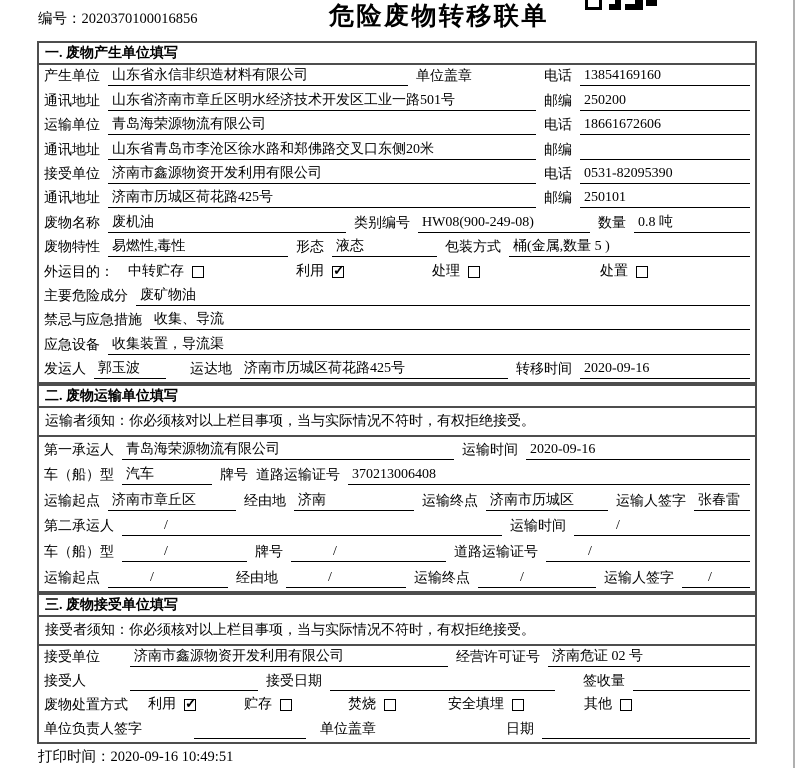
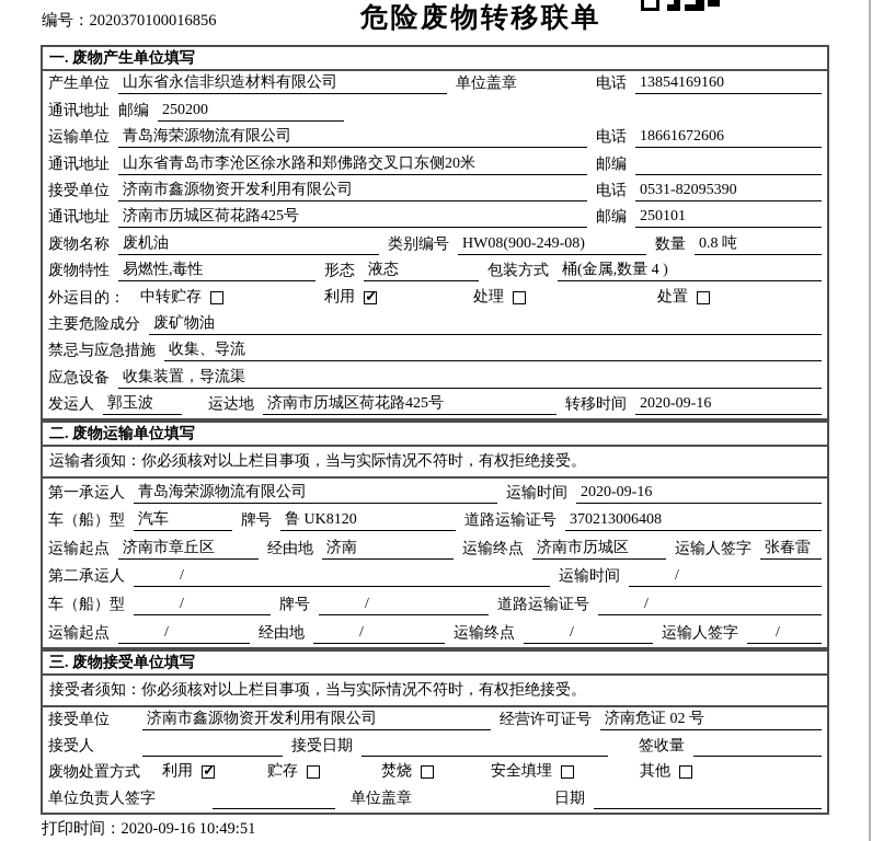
  编号：2020370100016856
  危险废物转移联单
  一. 废物产生单位填写
  产生单位
  山东省永信非织造材料有限公司
  单位盖章
  电话
  13854169160
  通讯地址
- 山东省济南市章丘区明水经济技术开发区工业一路501号
  邮编
  250200
  运输单位
  青岛海荣源物流有限公司
  电话
  18661672606
  通讯地址
  山东省青岛市李沧区徐水路和郑佛路交叉口东侧20米
  邮编
  接受单位
  济南市鑫源物资开发利用有限公司
  电话
  0531-82095390
  通讯地址
  济南市历城区荷花路425号
  邮编
  250101
  废物名称
  废机油
  类别编号
  HW08(900-249-08)
  数量
  0.8 吨
  废物特性
  易燃性,毒性
  形态
  液态
  包装方式
- 桶(金属,数量 5 )
+ 桶(金属,数量 4 )
  外运目的：
  中转贮存
  利用
  处理
  处置
  主要危险成分
  废矿物油
  禁忌与应急措施
  收集、导流
  应急设备
  收集装置，导流渠
  发运人
  郭玉波
  运达地
  济南市历城区荷花路425号
  转移时间
  2020-09-16
  二. 废物运输单位填写
  运输者须知：你必须核对以上栏目事项，当与实际情况不符时，有权拒绝接受。
  第一承运人
  青岛海荣源物流有限公司
  运输时间
  2020-09-16
  车（船）型
  汽车
  牌号
+ 鲁 UK8120
  道路运输证号
  370213006408
  运输起点
  济南市章丘区
  经由地
  济南
  运输终点
  济南市历城区
  运输人签字
  张春雷
  第二承运人
  /
  运输时间
  /
  车（船）型
  /
  牌号
  /
  道路运输证号
  /
  运输起点
  /
  经由地
  /
  运输终点
  /
  运输人签字
  /
  三. 废物接受单位填写
  接受者须知：你必须核对以上栏目事项，当与实际情况不符时，有权拒绝接受。
  接受单位
  济南市鑫源物资开发利用有限公司
  经营许可证号
  济南危证 02 号
  接受人
  接受日期
  签收量
  废物处置方式
  利用
  贮存
  焚烧
  安全填埋
  其他
  单位负责人签字
  单位盖章
  日期
  打印时间：2020-09-16 10:49:51
